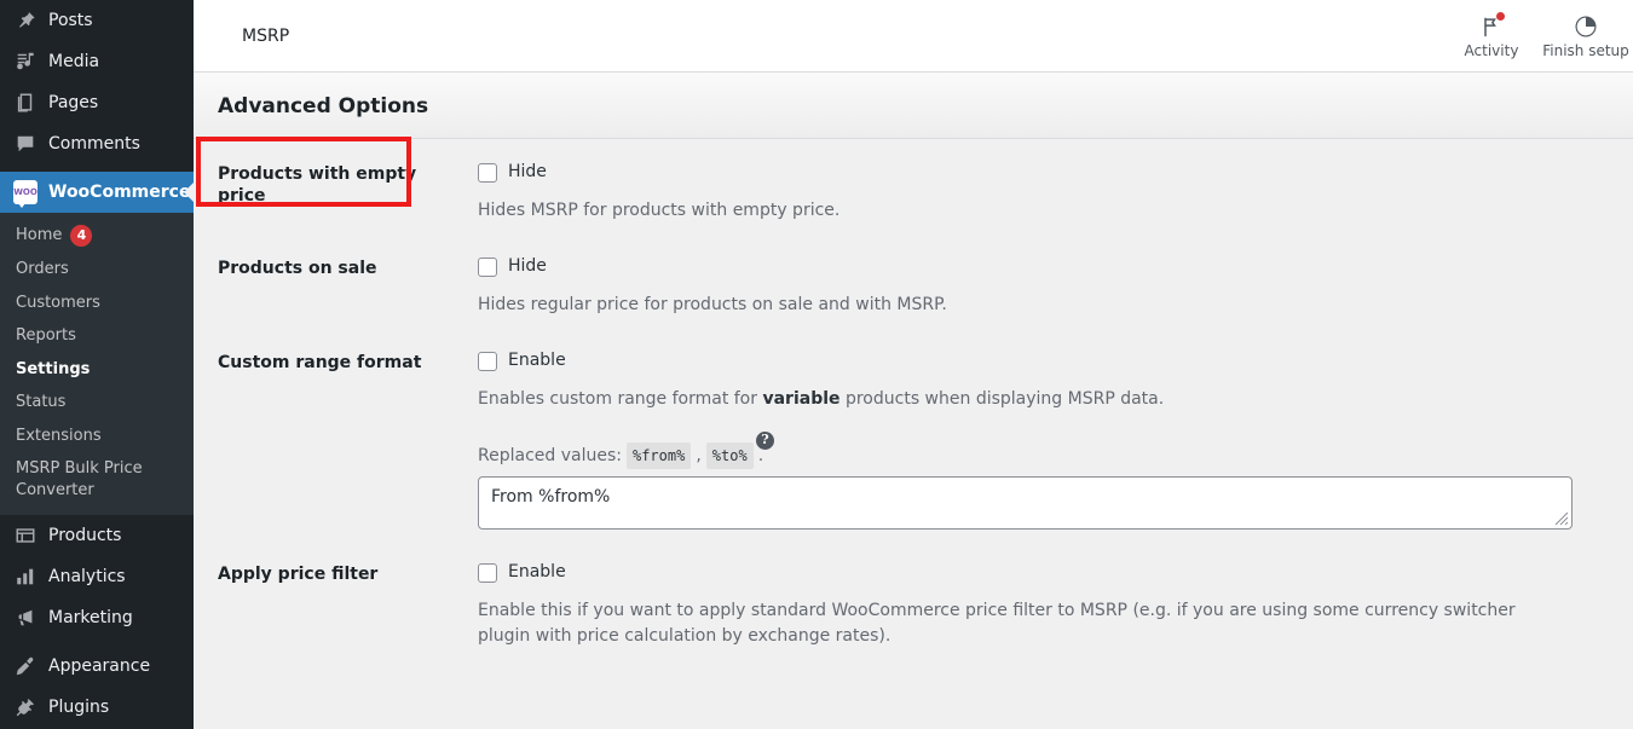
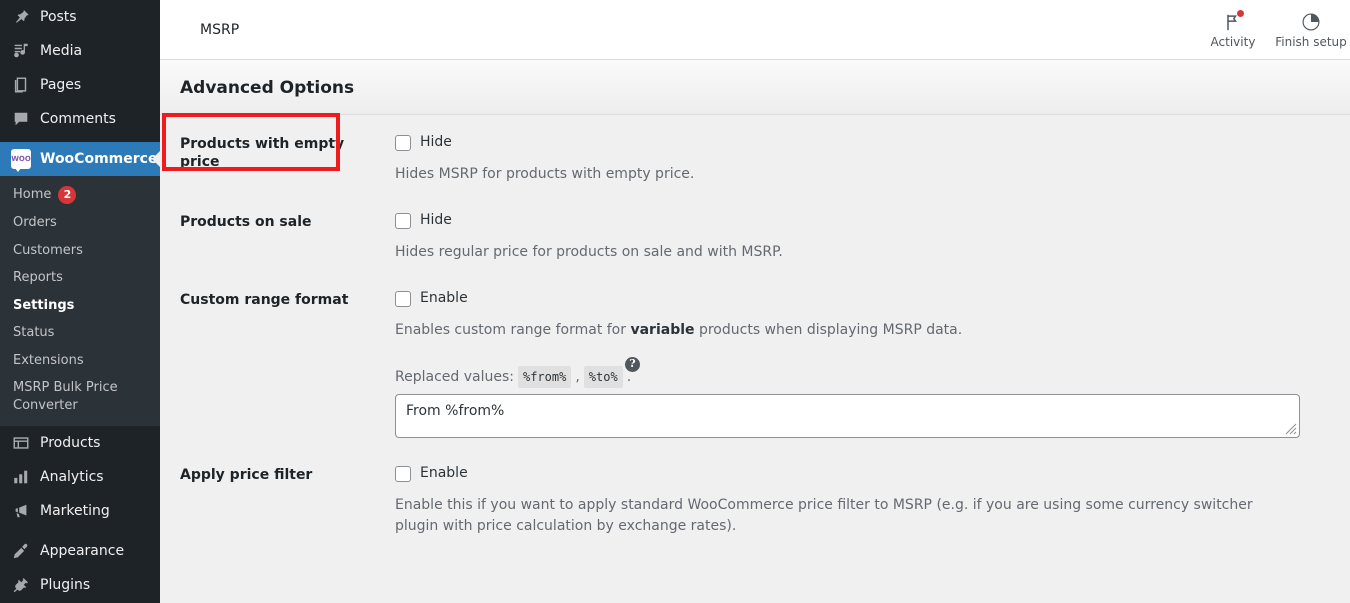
  Posts
  Media
  Pages
  Comments
  WOO
  WooCommerce
  Home
- 4
+ 2
  Orders
  Customers
  Reports
  Settings
  Status
  Extensions
  MSRP Bulk Price Converter
  Products
  Analytics
  Marketing
  Appearance
  Plugins
  MSRP
  Activity
  Finish setup
  Advanced Options
  Products with empty price	Hide Hides MSRP for products with empty price.
  Products on sale	Hide Hides regular price for products on sale and with MSRP.
  Custom range format	Enable Enables custom range format for variable products when displaying MSRP data.
  	? Replaced values: %from% , %to% . From %from%
  Apply price filter	Enable Enable this if you want to apply standard WooCommerce price filter to MSRP (e.g. if you are using some currency switcher plugin with price calculation by exchange rates).
